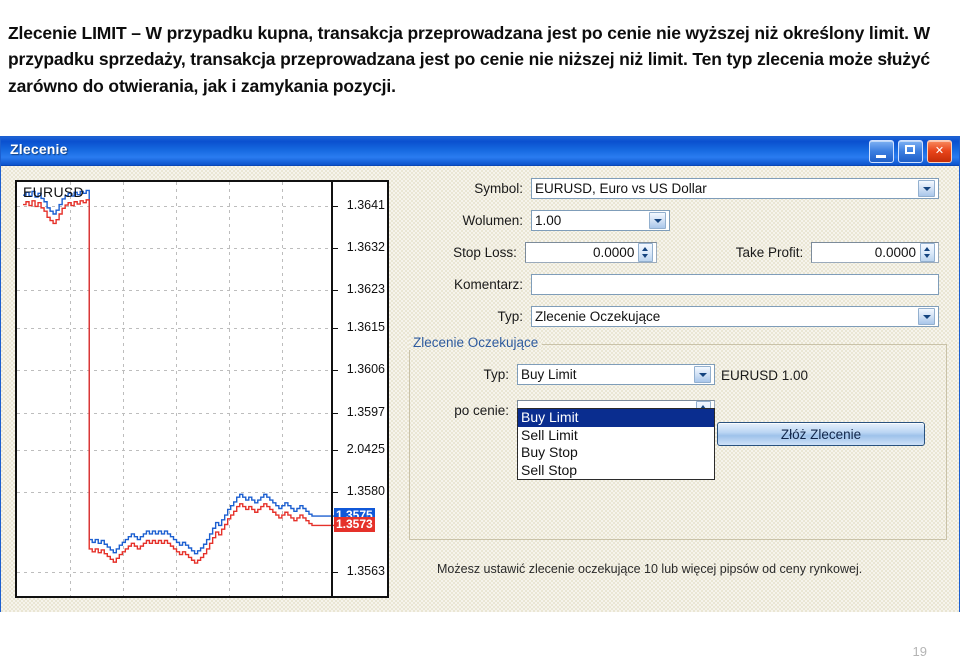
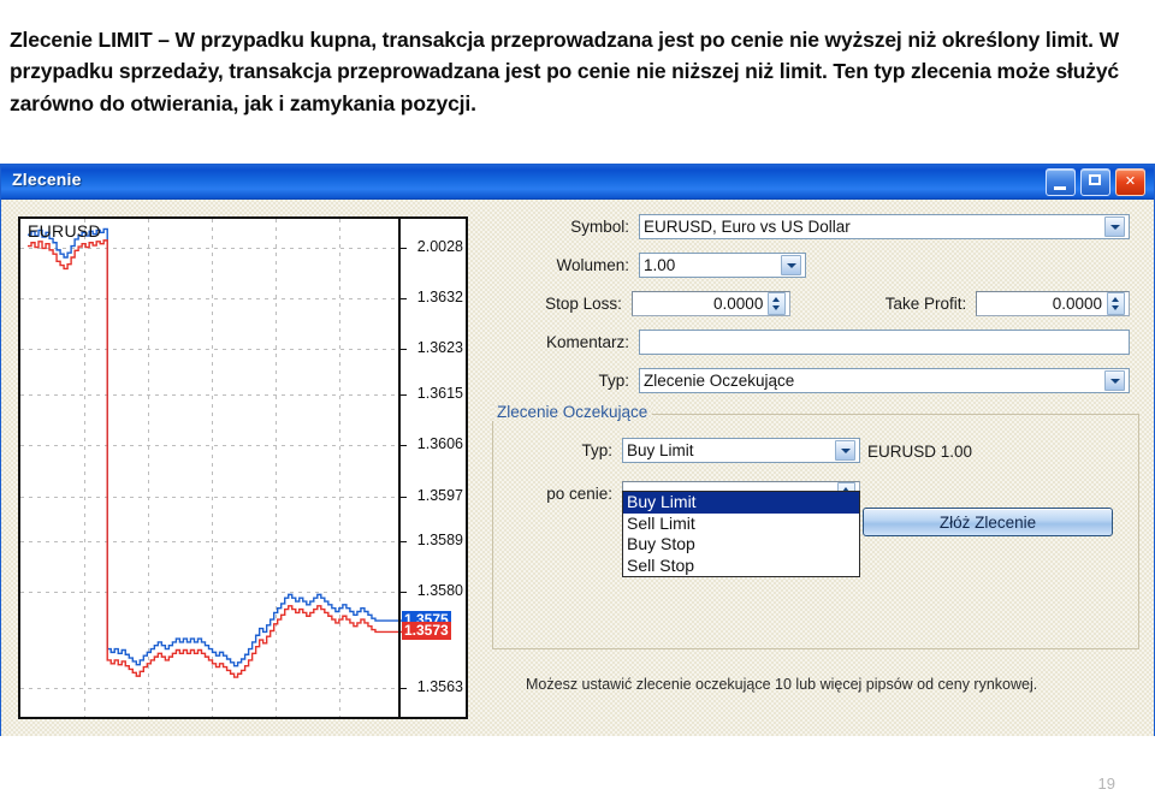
  Zlecenie LIMIT – W przypadku kupna, transakcja przeprowadzana jest po cenie nie wyższej niż określony limit. W przypadku sprzedaży, transakcja przeprowadzana jest po cenie nie niższej niż limit. Ten typ zlecenia może służyć zarówno do otwierania, jak i zamykania pozycji.
  Zlecenie
  ✕
  EURUSD
- 1.3641
+ 2.0028
  1.3632
  1.3623
  1.3615
  1.3606
  1.3597
- 2.0425
+ 1.3589
  1.3580
  1.3563
  1.3575
  1.3573
  Symbol:
  EURUSD, Euro vs US Dollar
  Wolumen:
  1.00
  Stop Loss:
  0.0000
  Take Profit:
  0.0000
  Komentarz:
  Typ:
  Zlecenie Oczekujące
  Zlecenie Oczekujące
  Typ:
  Buy Limit
  EURUSD 1.00
  po cenie:
  Buy Limit
  Sell Limit
  Buy Stop
  Sell Stop
  Złóż Zlecenie
  Możesz ustawić zlecenie oczekujące 10 lub więcej pipsów od ceny rynkowej.
  19
